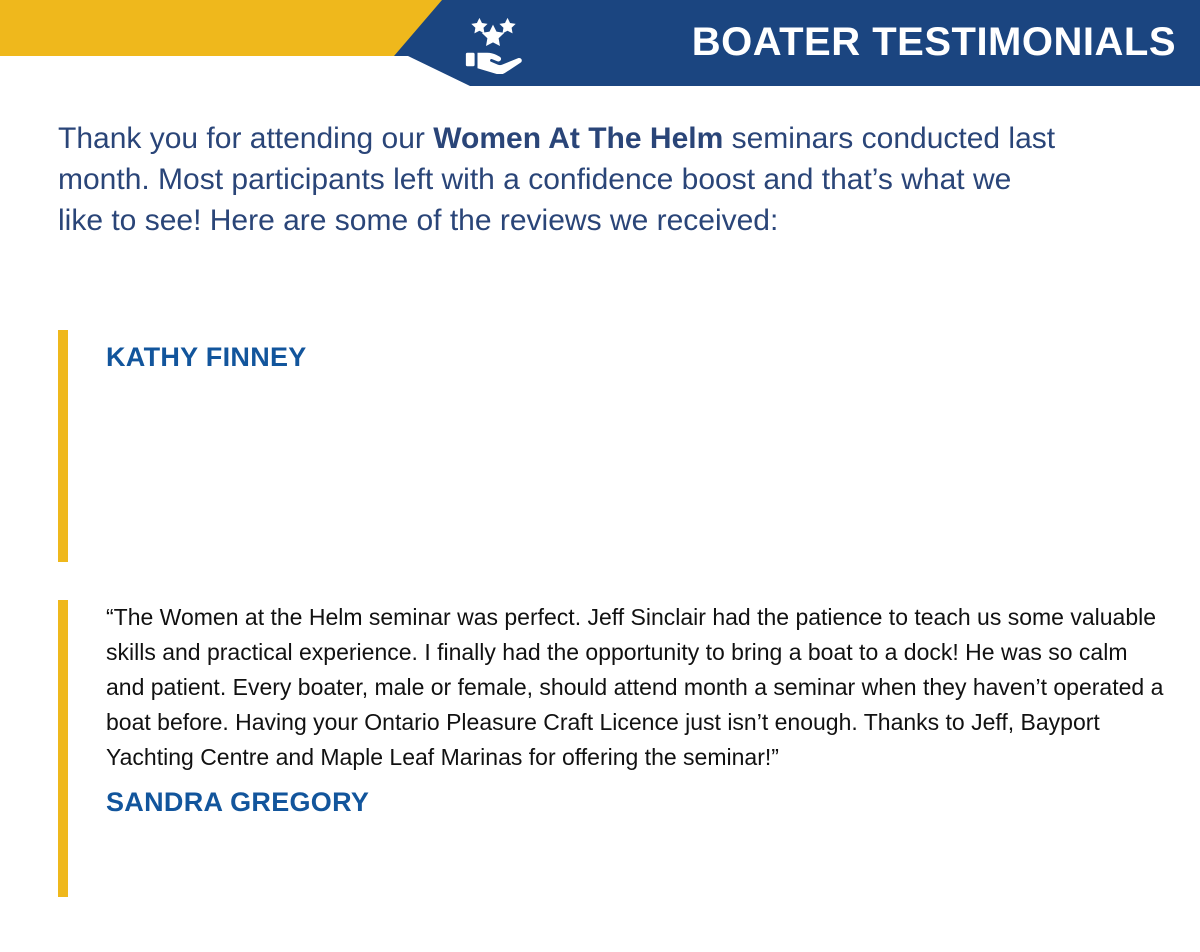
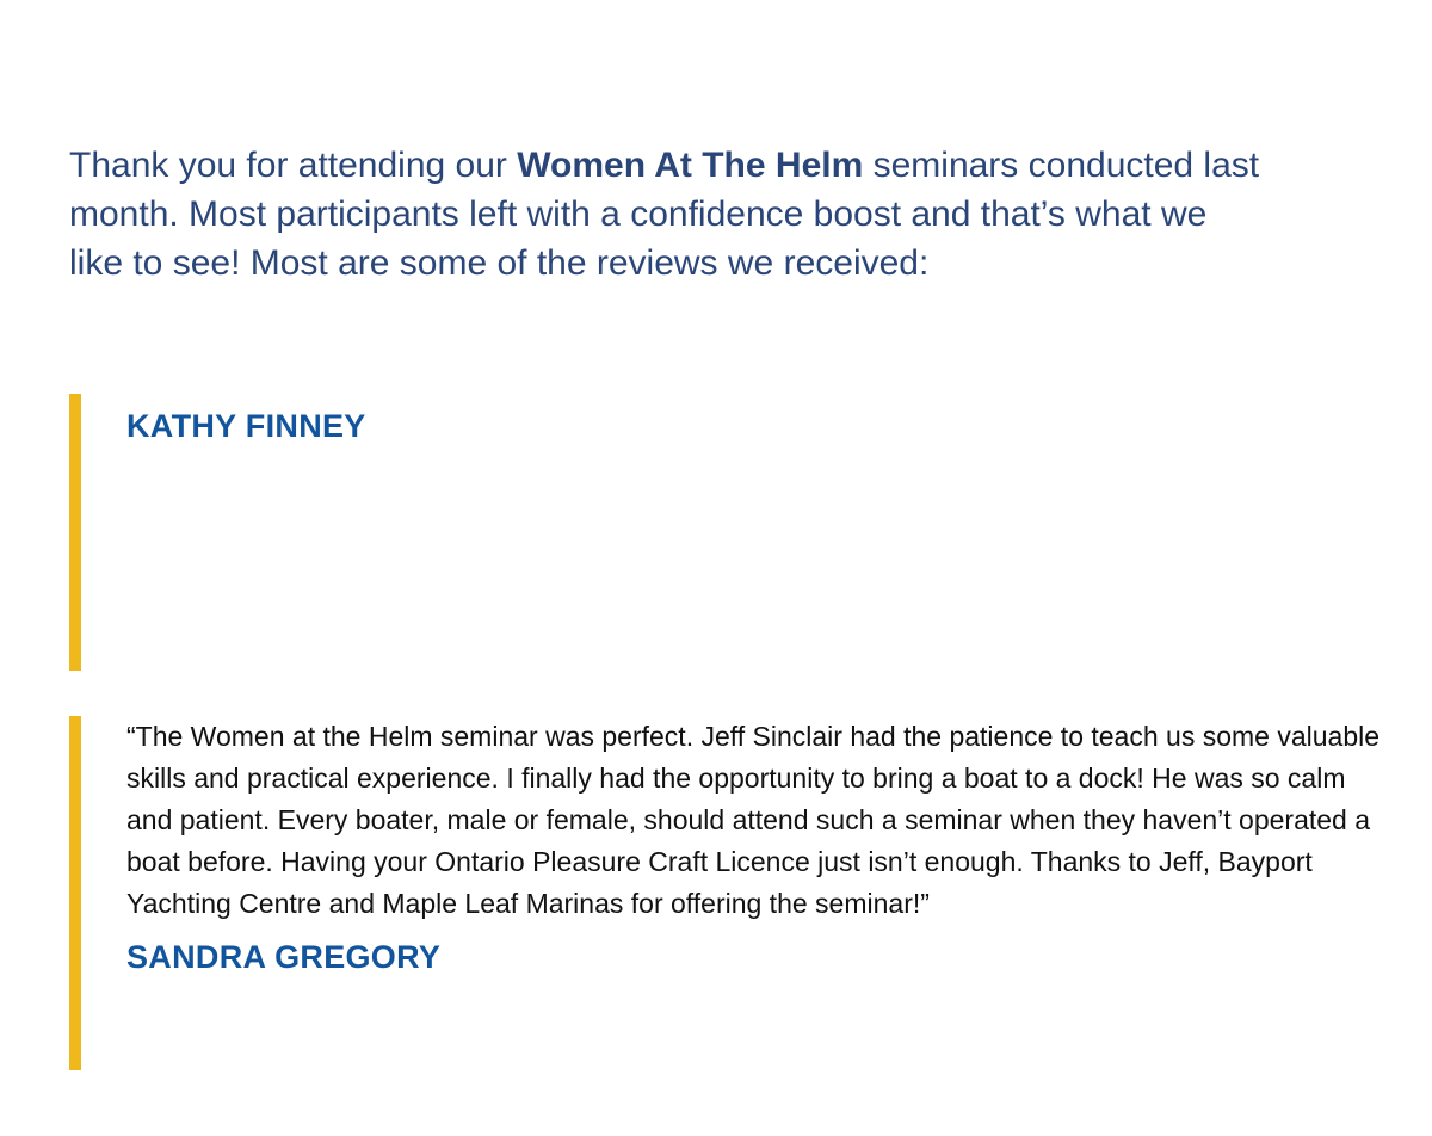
- BOATER TESTIMONIALS
- Thank you for attending our Women At The Helm seminars conducted last month. Most participants left with a confidence boost and that’s what we like to see! Here are some of the reviews we received:
+ Thank you for attending our Women At The Helm seminars conducted last month. Most participants left with a confidence boost and that’s what we like to see! Most are some of the reviews we received:
  KATHY FINNEY
- “The Women at the Helm seminar was perfect. Jeff Sinclair had the patience to teach us some valuable skills and practical experience. I finally had the opportunity to bring a boat to a dock! He was so calm and patient. Every boater, male or female, should attend month a seminar when they haven’t operated a boat before. Having your Ontario Pleasure Craft Licence just isn’t enough. Thanks to Jeff, Bayport Yachting Centre and Maple Leaf Marinas for offering the seminar!”
+ “The Women at the Helm seminar was perfect. Jeff Sinclair had the patience to teach us some valuable skills and practical experience. I finally had the opportunity to bring a boat to a dock! He was so calm and patient. Every boater, male or female, should attend such a seminar when they haven’t operated a boat before. Having your Ontario Pleasure Craft Licence just isn’t enough. Thanks to Jeff, Bayport Yachting Centre and Maple Leaf Marinas for offering the seminar!”
  SANDRA GREGORY
